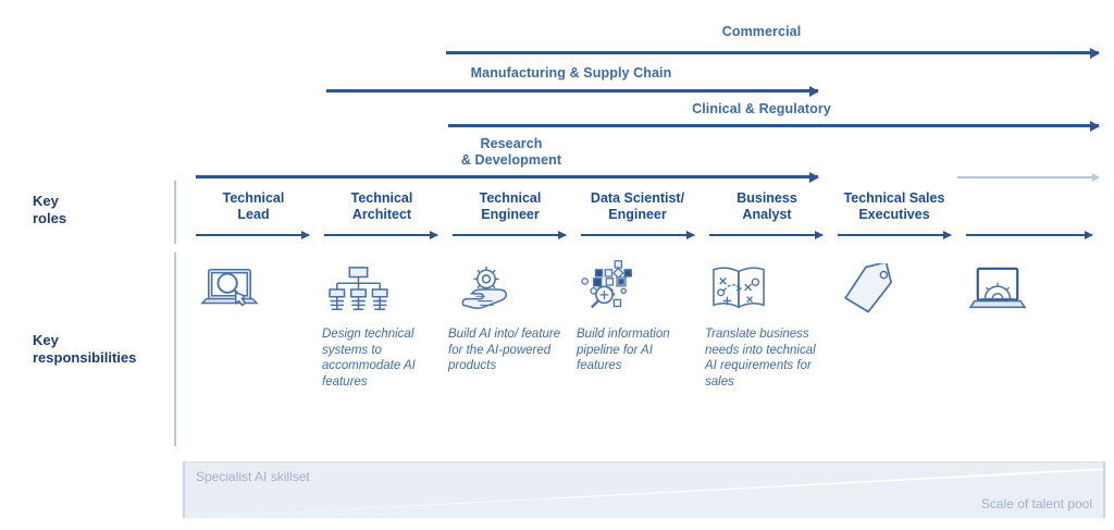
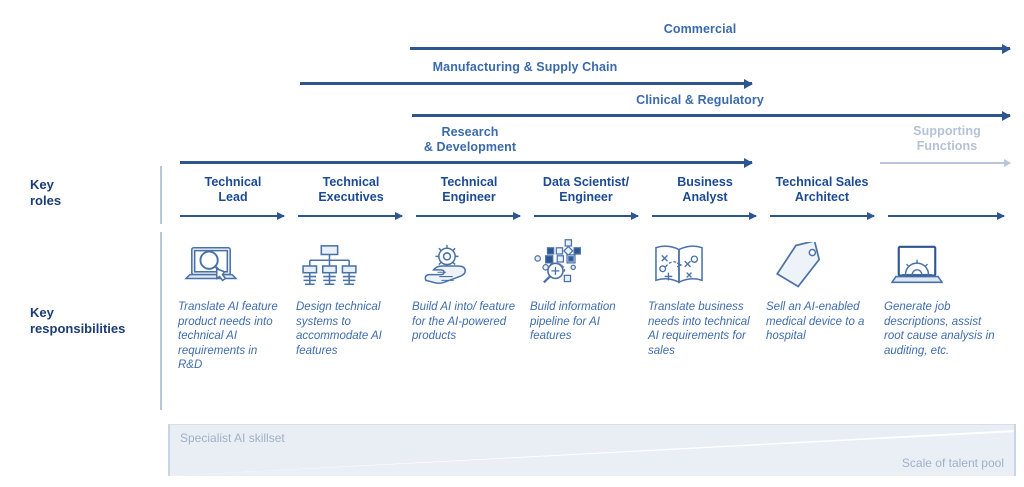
  Commercial
  Manufacturing & Supply Chain
  Clinical & Regulatory
  Research
  & Development
+ Supporting
+ Functions
  Key
  roles
  Key
  responsibilities
  Technical
  Lead
  Technical
- Architect
+ Executives
  Technical
  Engineer
  Data Scientist/
  Engineer
  Business
  Analyst
  Technical Sales
- Executives
+ Architect
+ Translate AI feature product needs into technical AI requirements in R&D
  Design technical systems to accommodate AI features
  Build AI into/ feature for the AI-powered products
  Build information pipeline for AI features
  Translate business needs into technical AI requirements for sales
+ Sell an AI-enabled medical device to a hospital
+ Generate job descriptions, assist root cause analysis in auditing, etc.
  Specialist AI skillset
  Scale of talent pool
